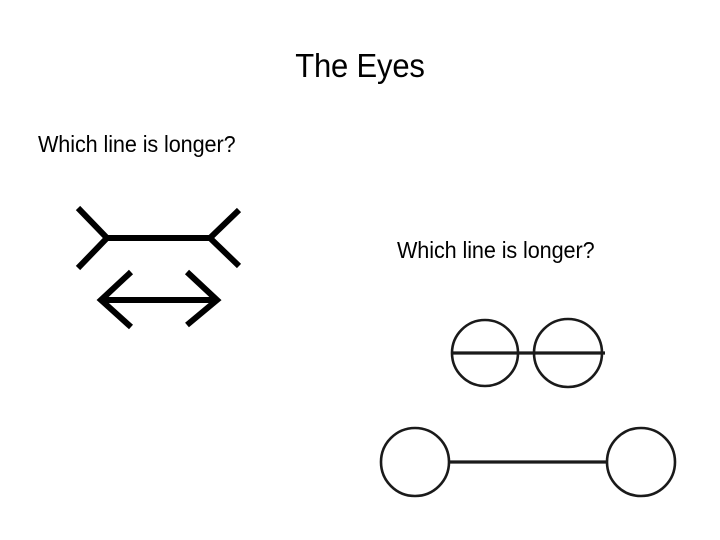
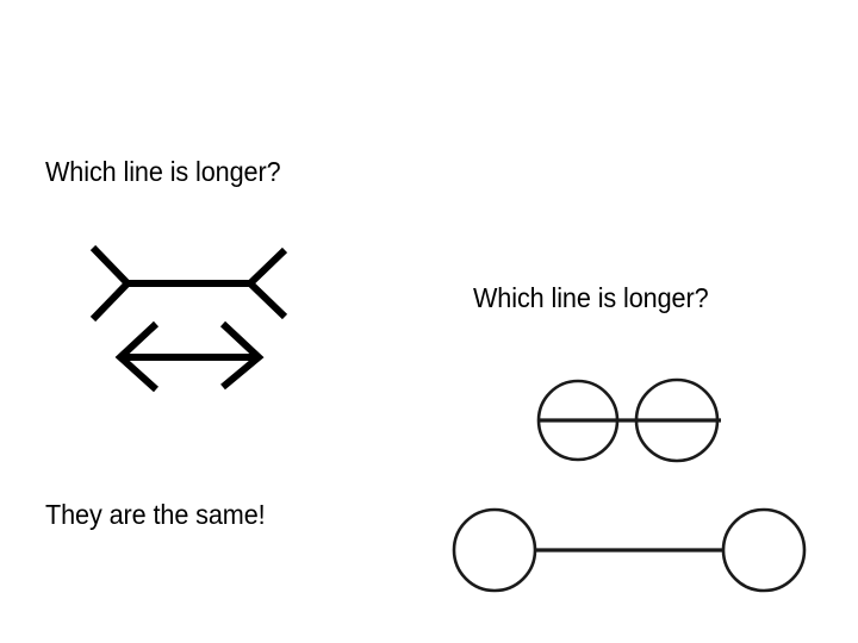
- The Eyes
  Which line is longer?
+ They are the same!
  Which line is longer?
